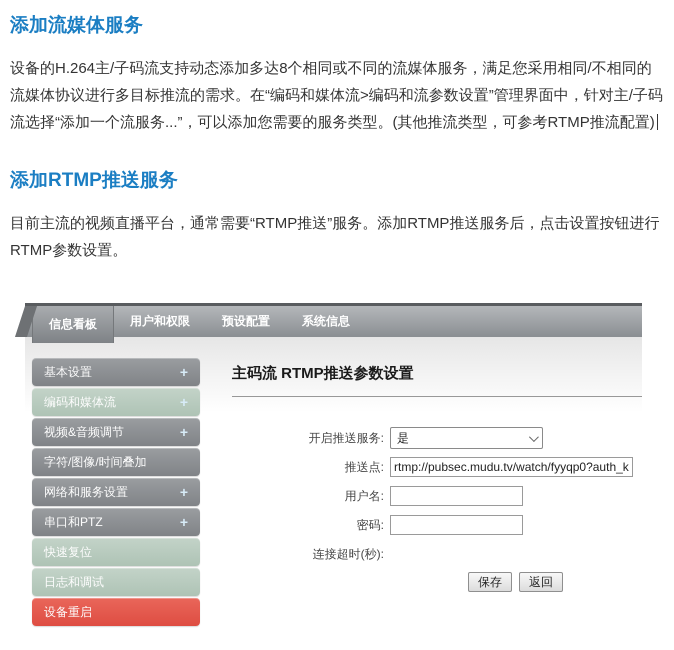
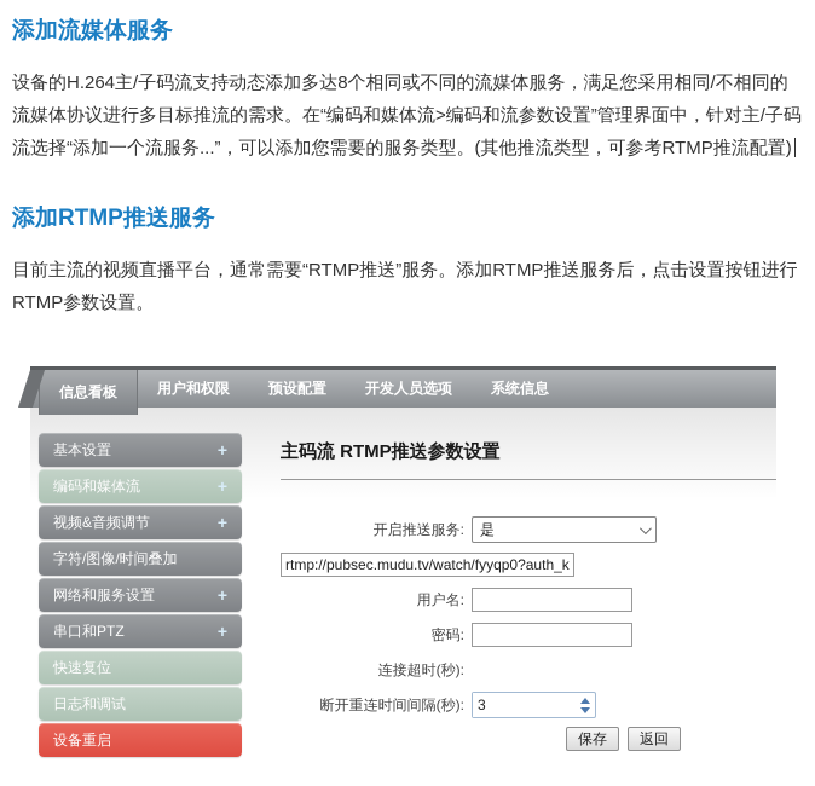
  添加流媒体服务
  设备的H.264主/子码流支持动态添加多达8个相同或不同的流媒体服务，满足您采用相同/不相同的流媒体协议进行多目标推流的需求。在“编码和媒体流>编码和流参数设置”管理界面中，针对主/子码流选择“添加一个流服务...”，可以添加您需要的服务类型。(其他推流类型，可参考RTMP推流配置)
  添加RTMP推送服务
  目前主流的视频直播平台，通常需要“RTMP推送”服务。添加RTMP推送服务后，点击设置按钮进行RTMP参数设置。
  信息看板
  用户和权限
  预设配置
+ 开发人员选项
  系统信息
  基本设置
  +
  编码和媒体流
  +
  视频&音频调节
  +
  字符/图像/时间叠加
  网络和服务设置
  +
  串口和PTZ
  +
  快速复位
  日志和调试
  设备重启
  主码流 RTMP推送参数设置
  开启推送服务:
  是
- 推送点:
  rtmp://pubsec.mudu.tv/watch/fyyqp0?auth_k
  用户名:
  密码:
  连接超时(秒):
+ 断开重连时间间隔(秒):
+ 3
  保存
  返回
